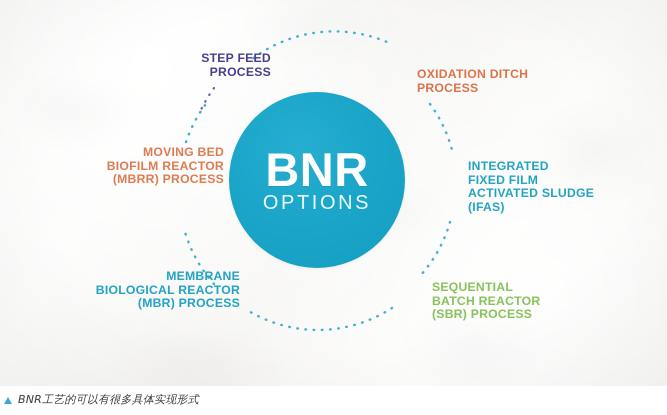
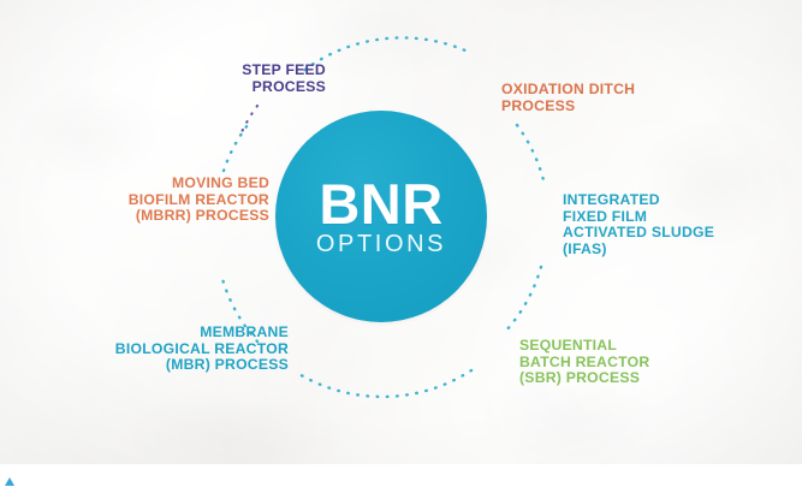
- BNR工艺的可以有很多具体实现形式
